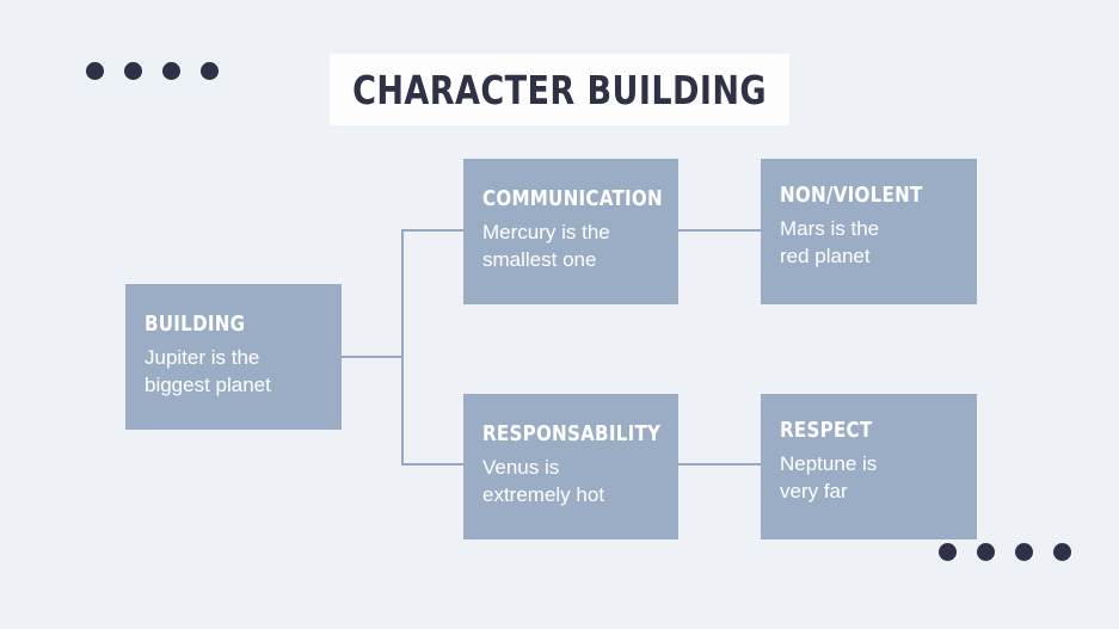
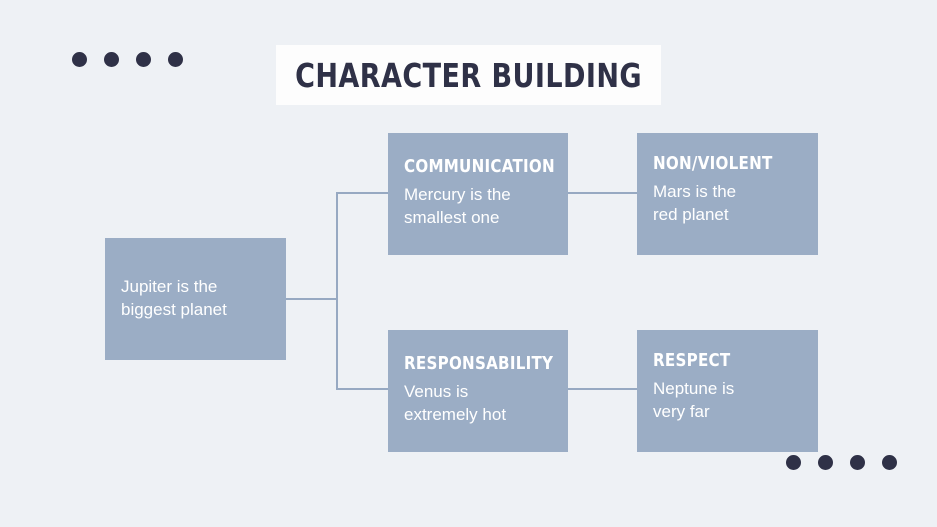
  CHARACTER BUILDING
- BUILDING
  Jupiter is the
  biggest planet
  COMMUNICATION
  Mercury is the
  smallest one
  NON/VIOLENT
  Mars is the
  red planet
  RESPONSABILITY
  Venus is
  extremely hot
  RESPECT
  Neptune is
  very far
